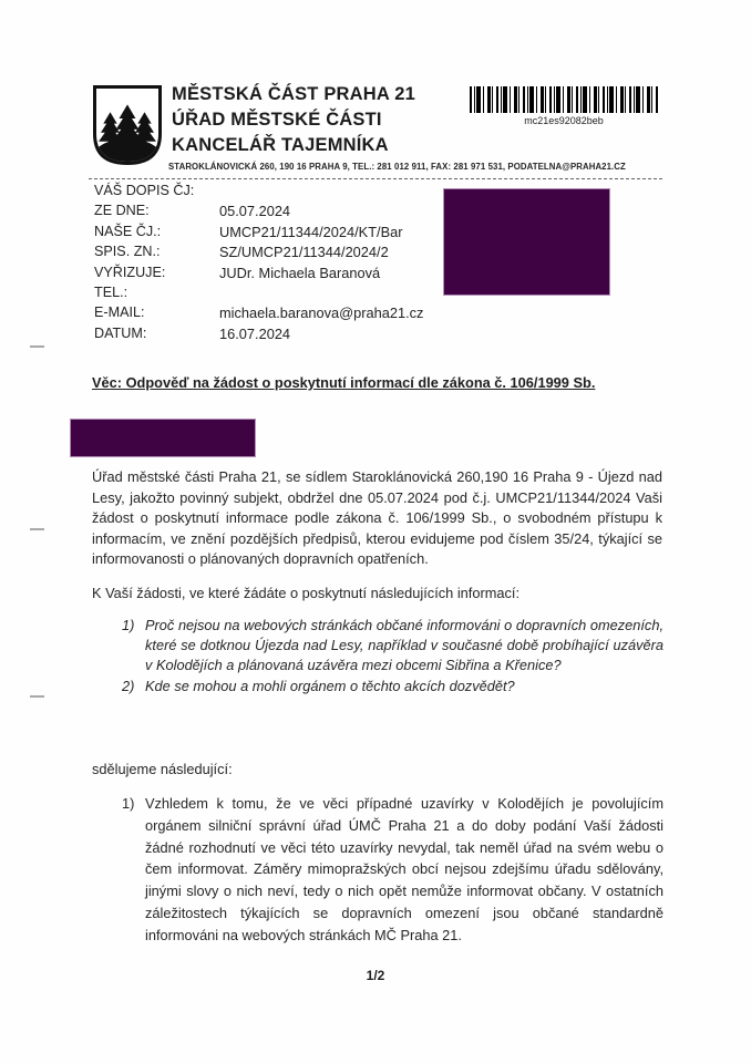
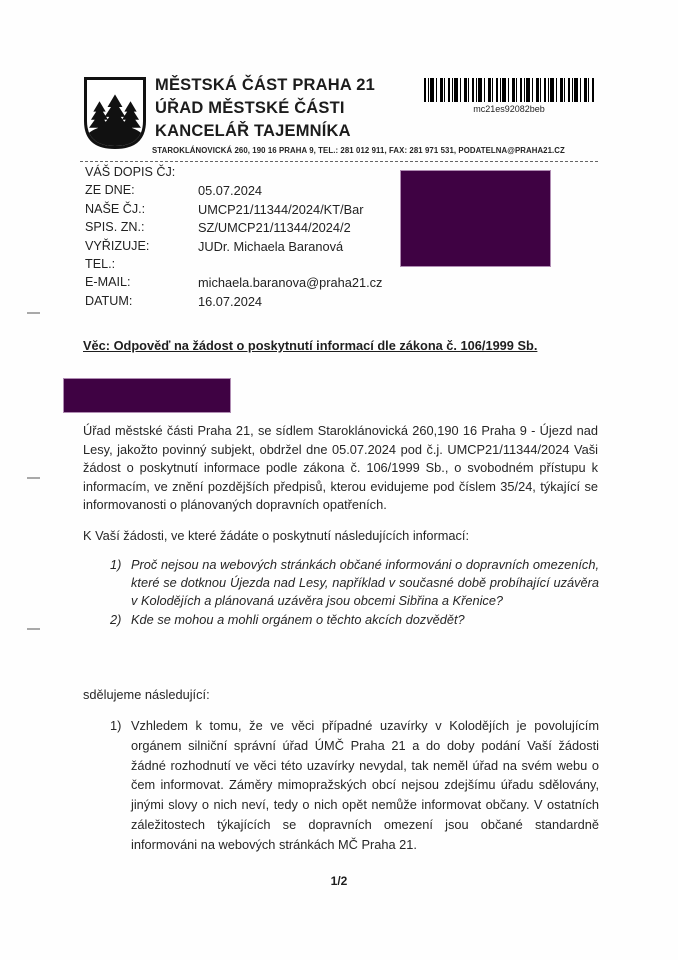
  MĚSTSKÁ ČÁST PRAHA 21
  ÚŘAD MĚSTSKÉ ČÁSTI
  KANCELÁŘ TAJEMNÍKA
  STAROKLÁNOVICKÁ 260, 190 16 PRAHA 9, TEL.: 281 012 911, FAX: 281 971 531, PODATELNA@PRAHA21.CZ
  mc21es92082beb
  VÁŠ DOPIS ČJ:
  ZE DNE:
  05.07.2024
  NAŠE ČJ.:
  UMCP21/11344/2024/KT/Bar
  SPIS. ZN.:
  SZ/UMCP21/11344/2024/2
  VYŘIZUJE:
  JUDr. Michaela Baranová
  TEL.:
  E-MAIL:
  michaela.baranova@praha21.cz
  DATUM:
  16.07.2024
  Věc: Odpověď na žádost o poskytnutí informací dle zákona č. 106/1999 Sb.
  Úřad městské části Praha 21, se sídlem Staroklánovická 260,190 16 Praha 9 - Újezd nad Lesy, jakožto povinný subjekt, obdržel dne 05.07.2024 pod č.j. UMCP21/11344/2024 Vaši žádost o poskytnutí informace podle zákona č. 106/1999 Sb., o svobodném přístupu k informacím, ve znění pozdějších předpisů, kterou evidujeme pod číslem 35/24, týkající se informovanosti o plánovaných dopravních opatřeních.
  K Vaší žádosti, ve které žádáte o poskytnutí následujících informací:
  1)
- Proč nejsou na webových stránkách občané informováni o dopravních omezeních, které se dotknou Újezda nad Lesy, například v současné době probíhající uzávěra v Kolodějích a plánovaná uzávěra mezi obcemi Sibřina a Křenice?
+ Proč nejsou na webových stránkách občané informováni o dopravních omezeních, které se dotknou Újezda nad Lesy, například v současné době probíhající uzávěra v Kolodějích a plánovaná uzávěra jsou obcemi Sibřina a Křenice?
  2)
  Kde se mohou a mohli orgánem o těchto akcích dozvědět?
  sdělujeme následující:
  1)
  Vzhledem k tomu, že ve věci případné uzavírky v Kolodějích je povolujícím orgánem silniční správní úřad ÚMČ Praha 21 a do doby podání Vaší žádosti žádné rozhodnutí ve věci této uzavírky nevydal, tak neměl úřad na svém webu o čem informovat. Záměry mimopražských obcí nejsou zdejšímu úřadu sdělovány, jinými slovy o nich neví, tedy o nich opět nemůže informovat občany. V ostatních záležitostech týkajících se dopravních omezení jsou občané standardně informováni na webových stránkách MČ Praha 21.
  1/2
